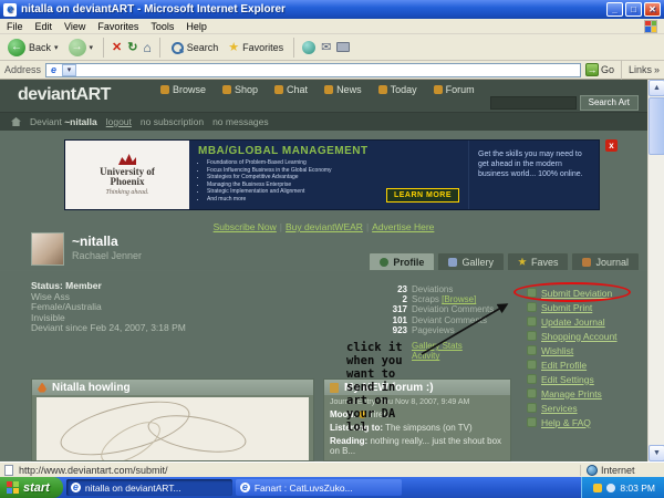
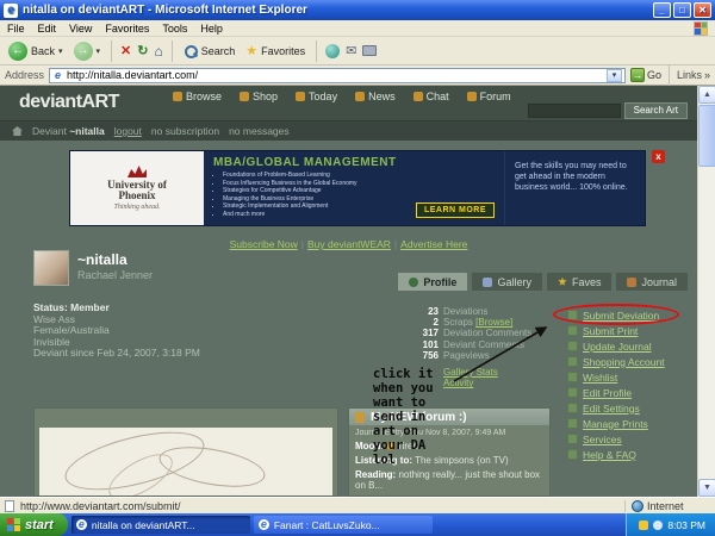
  e
  nitalla on deviantART - Microsoft Internet Explorer
  _
  □
  ✕
  File
  Edit
  View
  Favorites
  Tools
  Help
  ←
  Back
  →
  ✕
  ↻
  ⌂
  Search
  ★
  Favorites
  ✉
  Address
  e
+ http://nitalla.deviantart.com/
  →
  Go
  Links
  »
  deviantART
  Browse
  Shop
- Chat
+ Today
  News
- Today
+ Chat
  Forum
  Search Art
  Deviant ~nitalla
  logout
  no subscription
  no messages
  University of
  Phoenix
  MBA/GLOBAL MANAGEMENT
  x
  Subscribe Now Buy deviantWEAR Advertise Here
  ~nitalla
  Rachael Jenner
  Profile
  Gallery
  Faves
  Journal
  Status: Member
  Wise Ass
  Female/Australia
  Invisible
  Deviant since Feb 24, 2007, 3:18 PM
  23 Deviations
  2 Scraps [Browse]
  317 Deviation Comments
  101 Deviant Commens
- 923 Pageviews
+ 756 Pageviews
  Galler Stats
  Activity
  Submit Deviation
  Submit Print
  Update Journal
  Shopping Account
  Wishlist
  Edit Profile
  Edit Settings
  Manage Prints
  Services
  Help & FAQ
  click it
  when you
  want to
  send in
  art on
  your DA
  lol
- Nitalla howling
  My NEW forum :)
  Mood: Tired
  Listening to: The simpsons (on TV)
  Reading: nothing really... just the shout box on B...
  http://www.deviantart.com/submit/
  Internet
  start
  e
  nitalla on deviantART...
  e
  Fanart : CatLuvsZuko...
  8:03 PM
